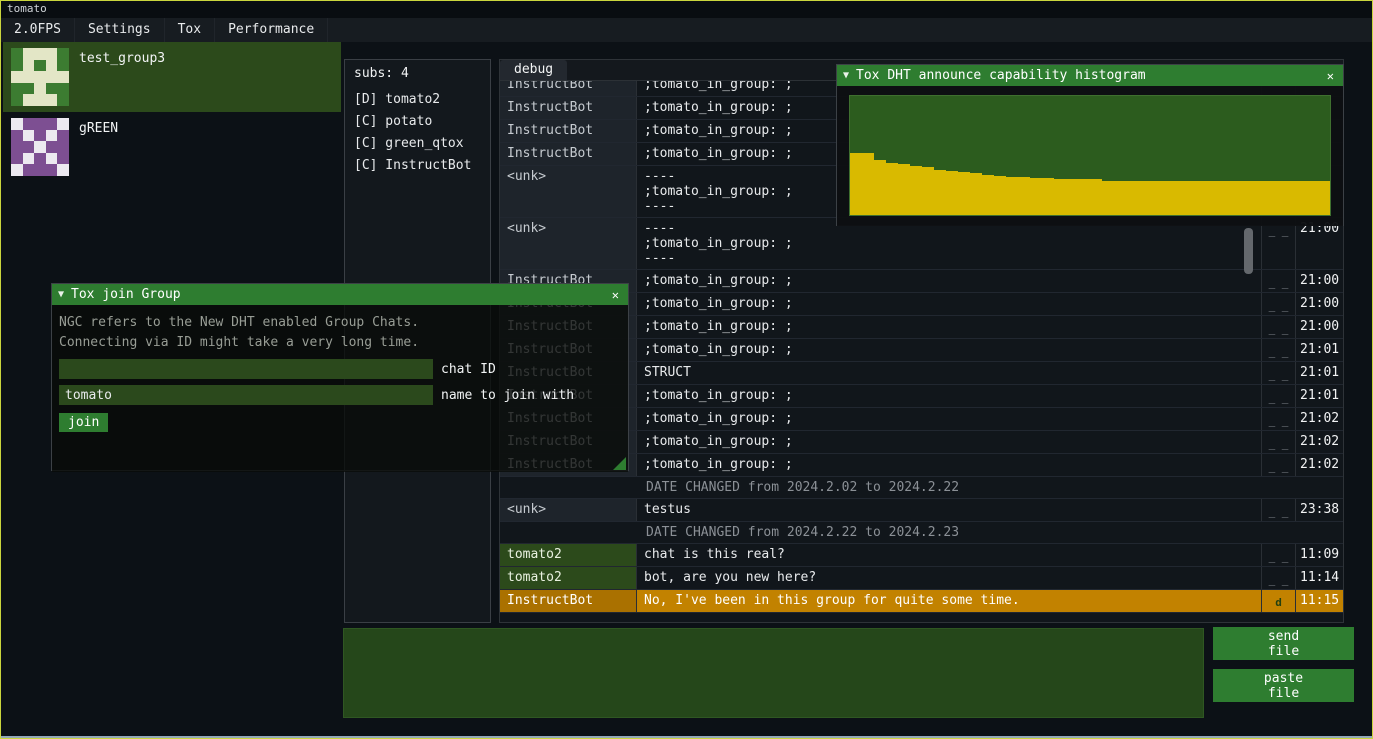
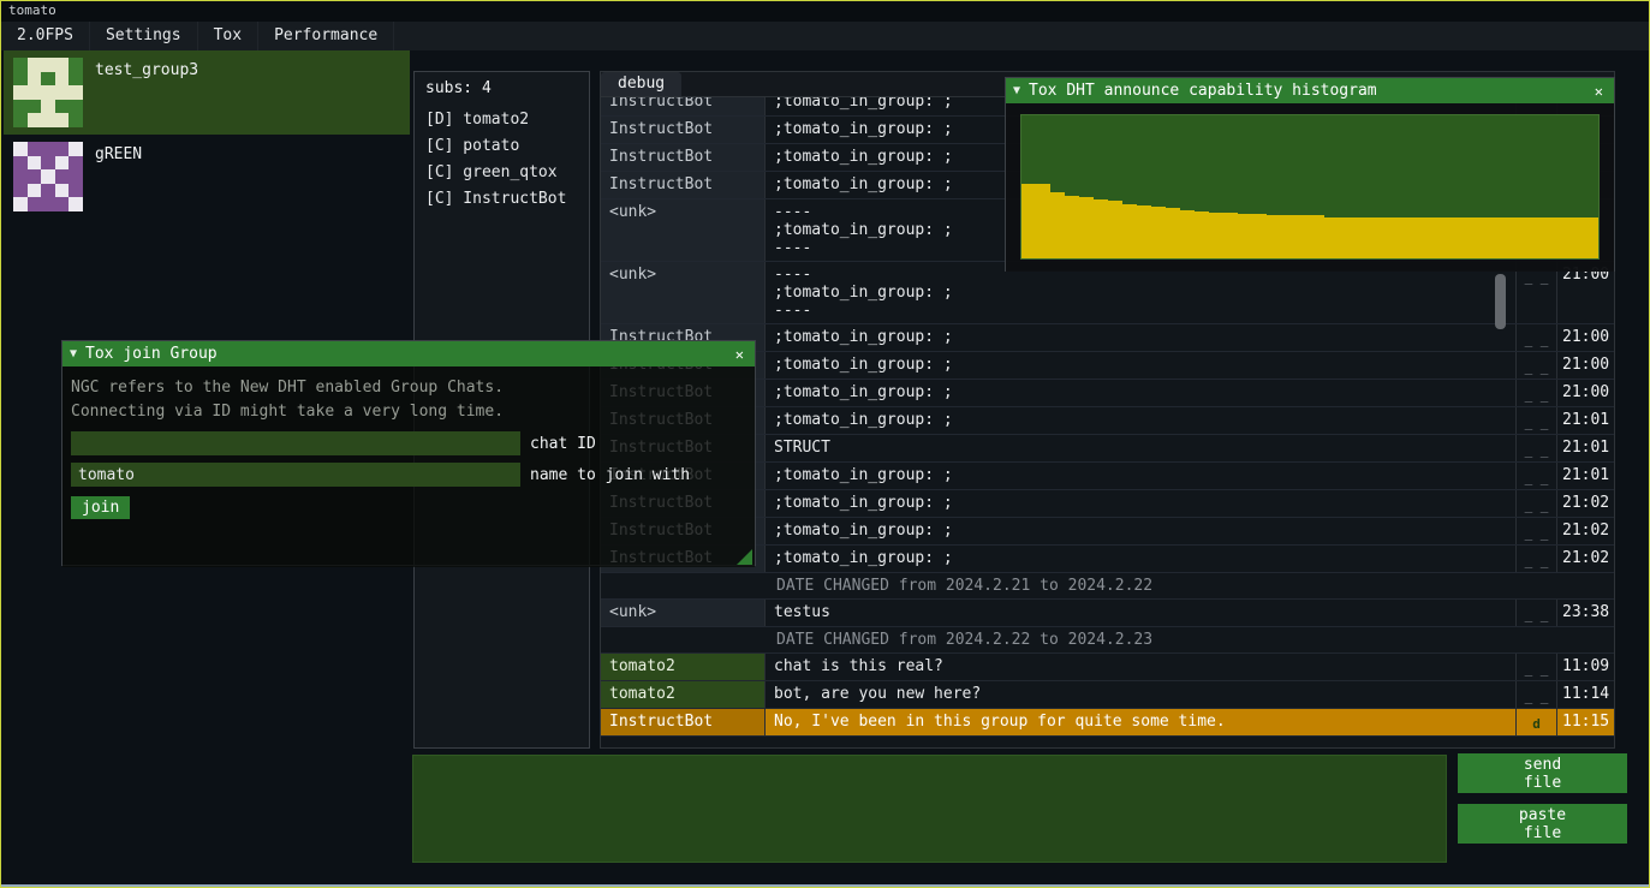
  tomato
  2.0FPS
  Settings
  Tox
  Performance
  test_group3
  gREEN
  subs: 4
  [D] tomato2
  [C] potato
  [C] green_qtox
  [C] InstructBot
  debug
  InstructBot
  ;tomato_in_group: ;
  InstructBot
  ;tomato_in_group: ;
  InstructBot
  ;tomato_in_group: ;
  InstructBot
  ;tomato_in_group: ;
  <unk>
  ----
  ;tomato_in_group: ;
  ----
  <unk>
  ----
  ;tomato_in_group: ;
  ----
  _ _
  21:00
  InstructBot
  ;tomato_in_group: ;
  _ _
  21:00
  ;tomato_in_group: ;
  _ _
  21:00
  InstructBot
  ;tomato_in_group: ;
  _ _
  21:00
  InstructBot
  ;tomato_in_group: ;
  _ _
  21:01
  InstructBot
  STRUCT
  _ _
  21:01
  InstructBot
  ;tomato_in_group: ;
  _ _
  21:01
  InstructBot
  ;tomato_in_group: ;
  _ _
  21:02
  InstructBot
  ;tomato_in_group: ;
  _ _
  21:02
  InstructBot
  ;tomato_in_group: ;
  _ _
  21:02
- DATE CHANGED from 2024.2.02 to 2024.2.22
+ DATE CHANGED from 2024.2.21 to 2024.2.22
  <unk>
  testus
  _ _
  23:38
  DATE CHANGED from 2024.2.22 to 2024.2.23
  tomato2
  chat is this real?
  _ _
  11:09
  tomato2
  bot, are you new here?
  _ _
  11:14
  InstructBot
  No, I've been in this group for quite some time.
  d
  11:15
  send
  file
  paste
  file
  ▼
  Tox DHT announce capability histogram
  ✕
  ▼
  Tox join Group
  ✕
  NGC refers to the New DHT enabled Group Chats.
  Connecting via ID might take a very long time.
  chat ID
  tomato
  name to join with
  join
